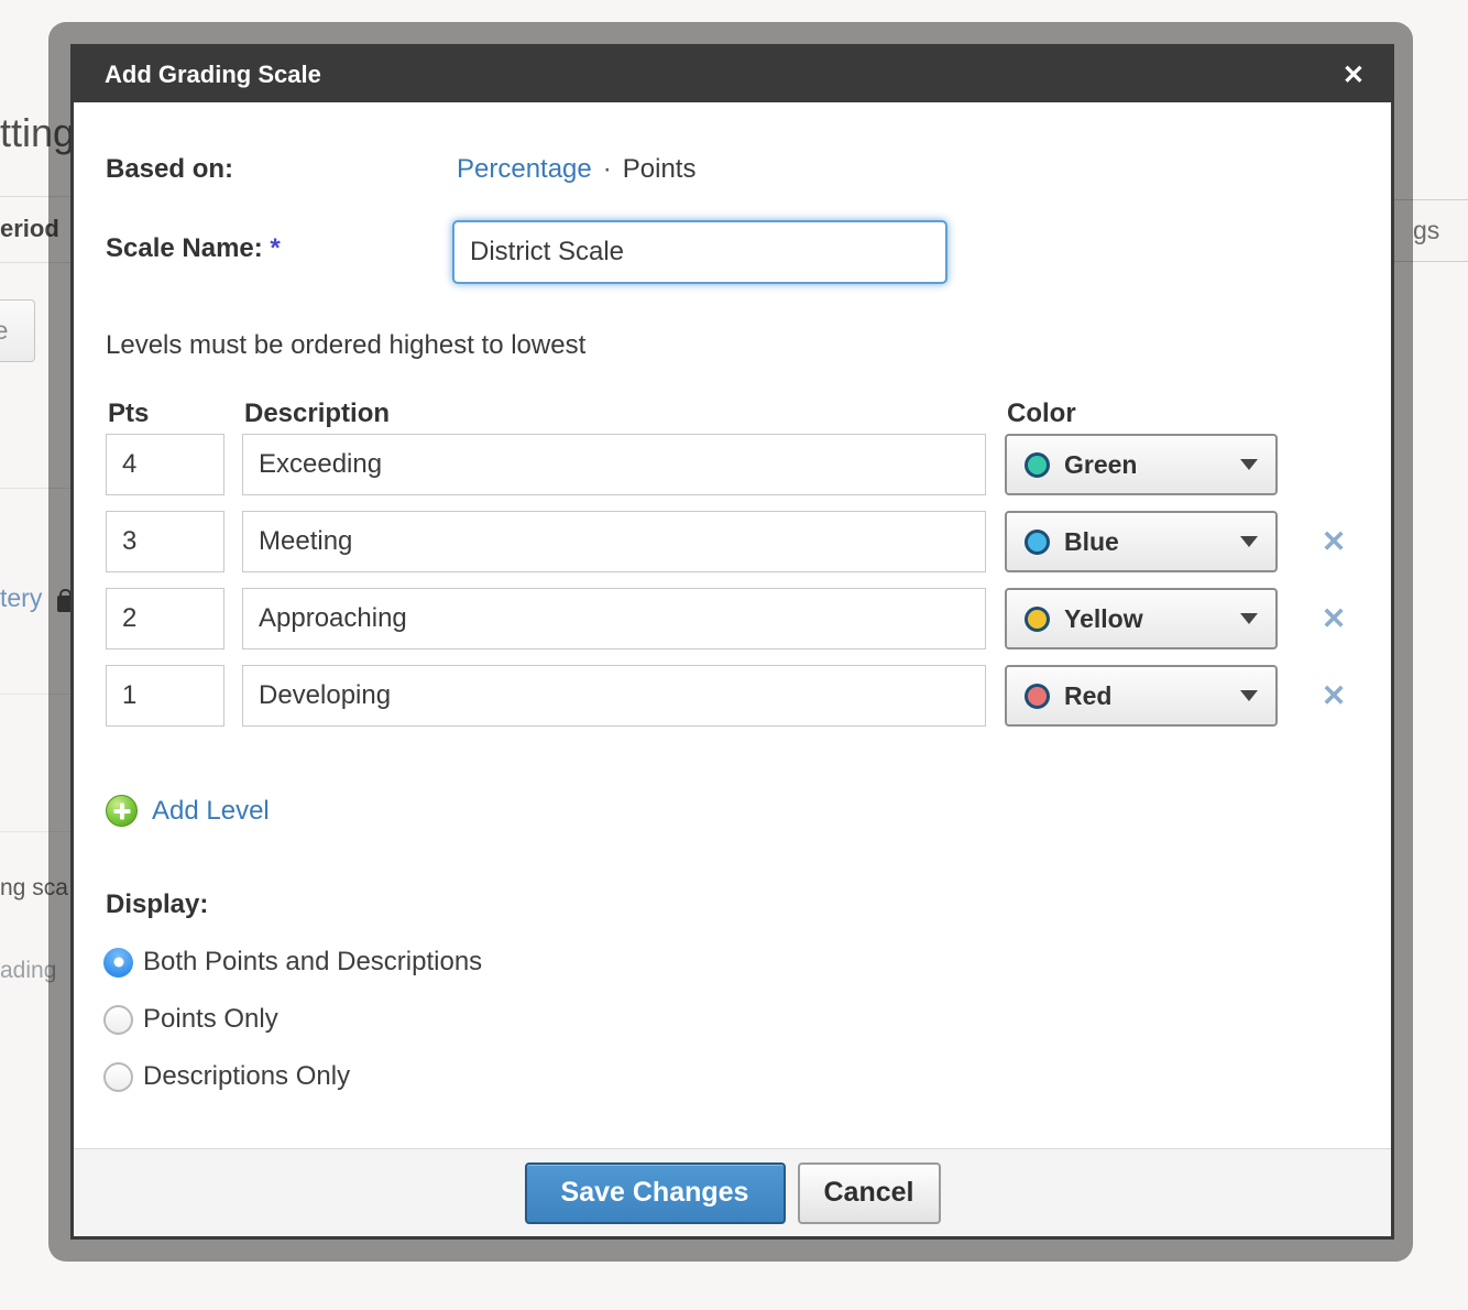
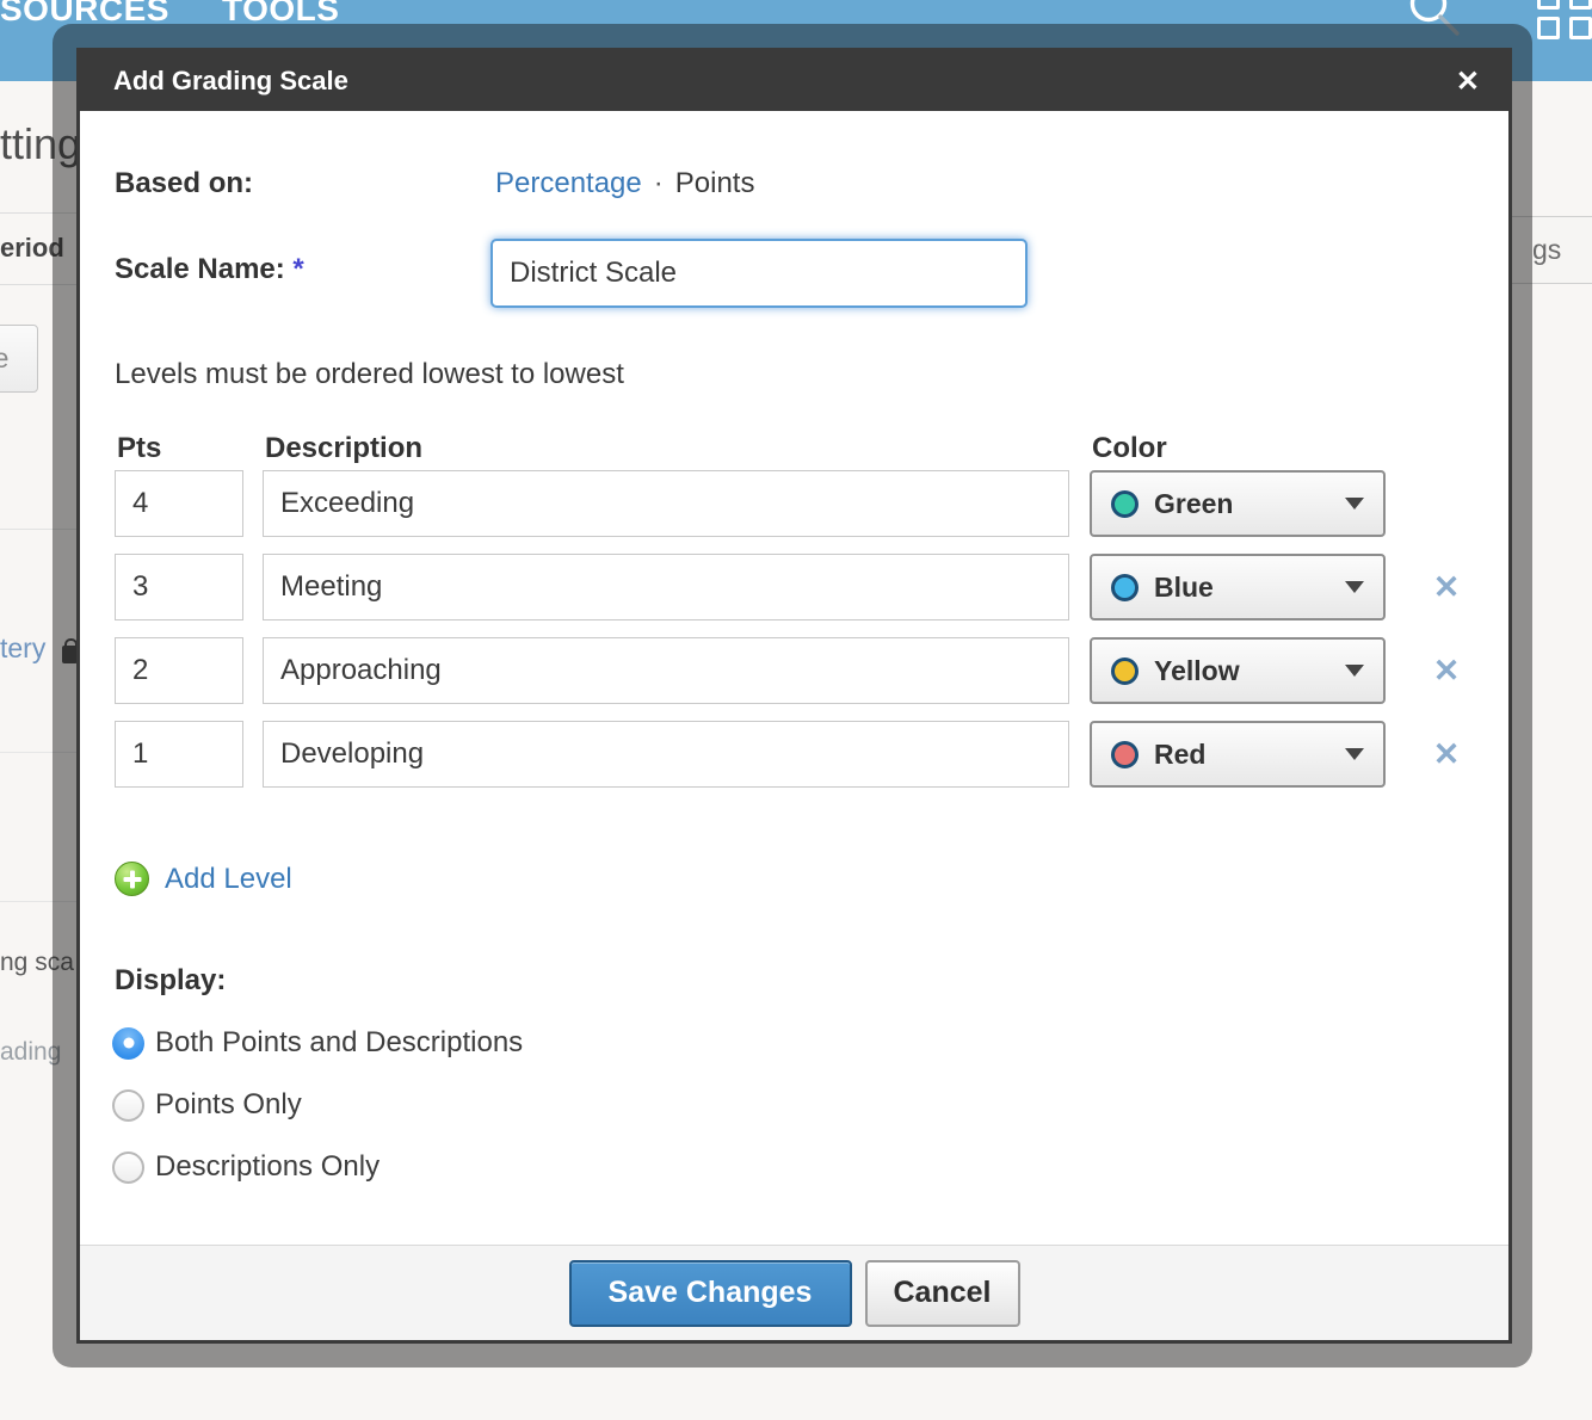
+ SOURCES
+ TOOLS
  tting
  eriod
  e
  tery
  ng sca
  ading
  gs
  Add Grading Scale
  ✕
  Based on:
  Percentage
  ·
  Points
  Scale Name: *
  District Scale
- Levels must be ordered highest to lowest
+ Levels must be ordered lowest to lowest
  Pts
  Description
  Color
  4
  Exceeding
  Green
  3
  Meeting
  Blue
  ✕
  2
  Approaching
  Yellow
  ✕
  1
  Developing
  Red
  ✕
  Add Level
  Display:
  Both Points and Descriptions
  Points Only
  Descriptions Only
  Save Changes
  Cancel
